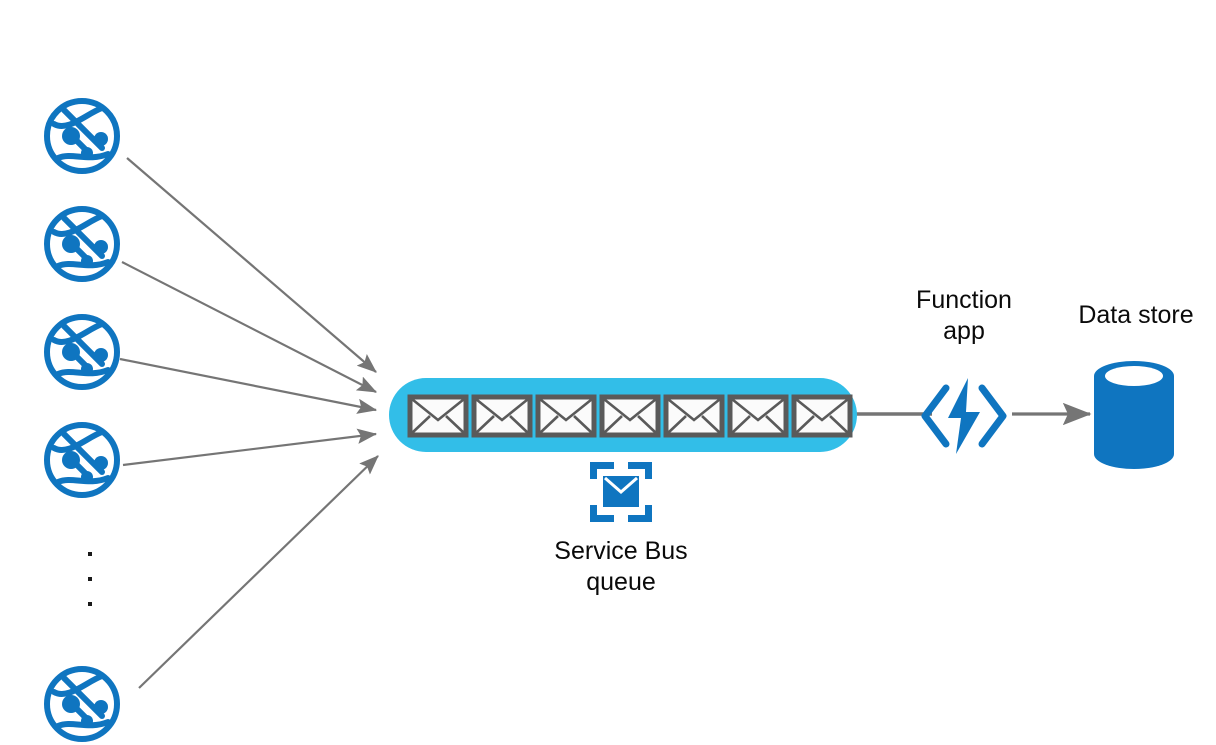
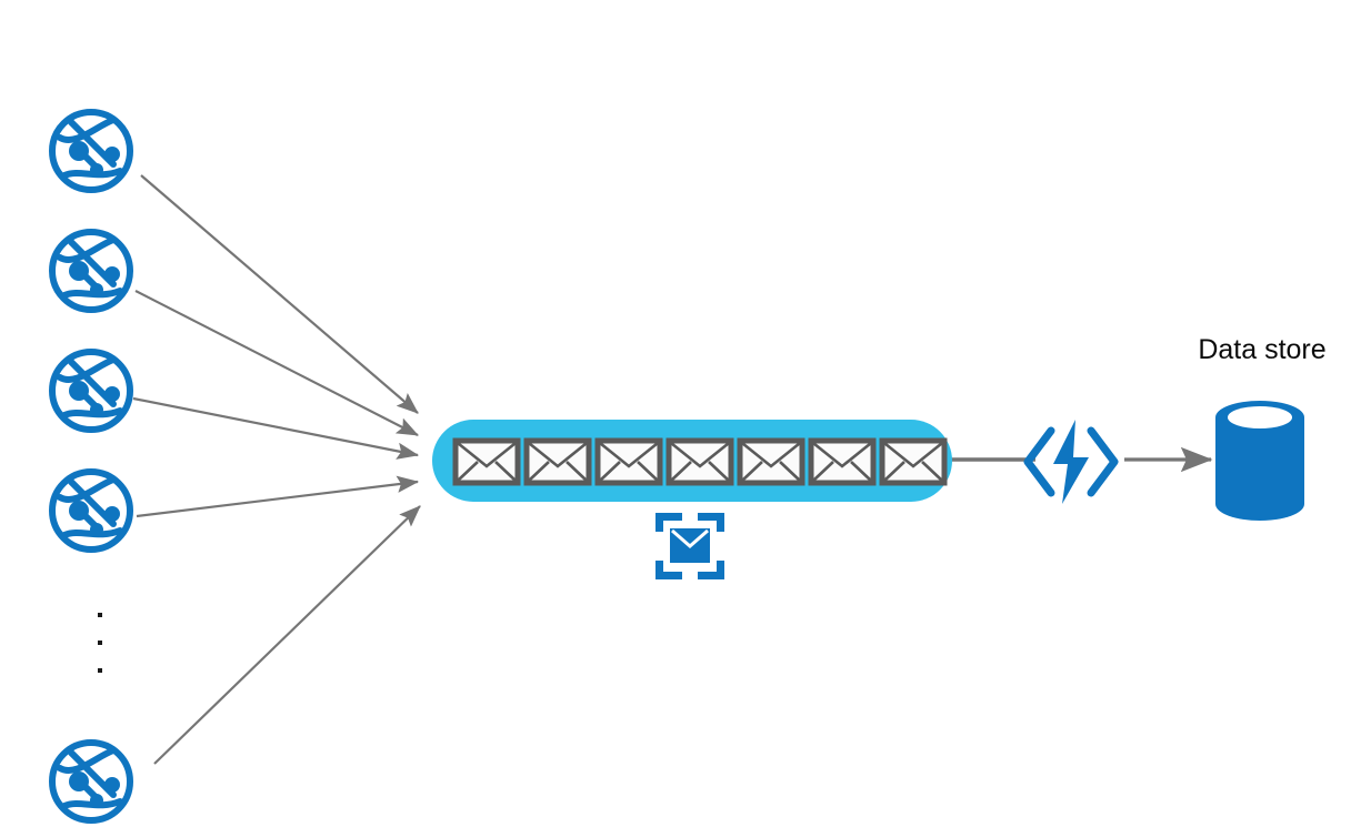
- Service Bus
- queue
- Function
- app
  Data store
